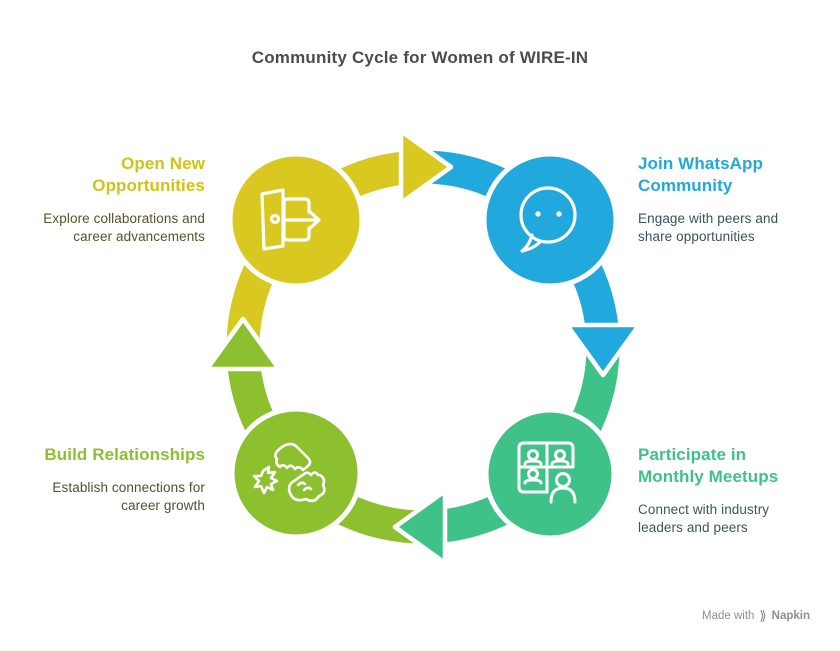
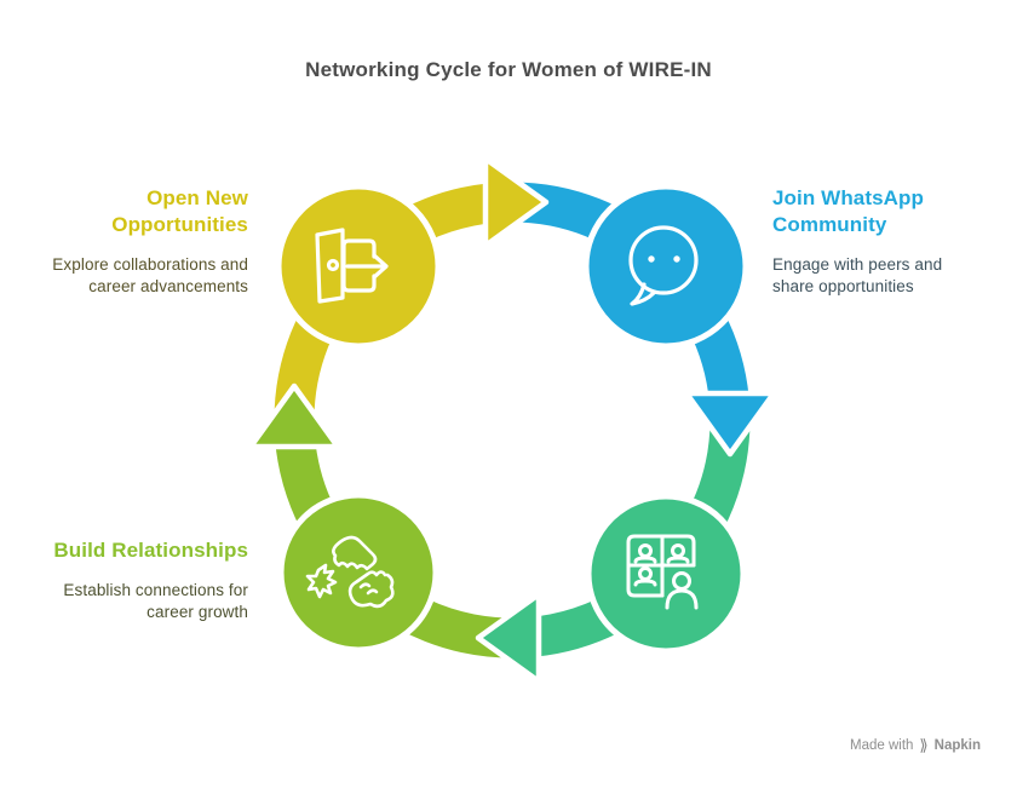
- Community Cycle for Women of WIRE-IN
+ Networking Cycle for Women of WIRE-IN
  Open New Opportunities
  Explore collaborations and career advancements
  Join WhatsApp Community
  Engage with peers and share opportunities
- Participate in Monthly Meetups
- Connect with industry leaders and peers
  Build Relationships
  Establish connections for career growth
  Made with
  ⟫
  Napkin
